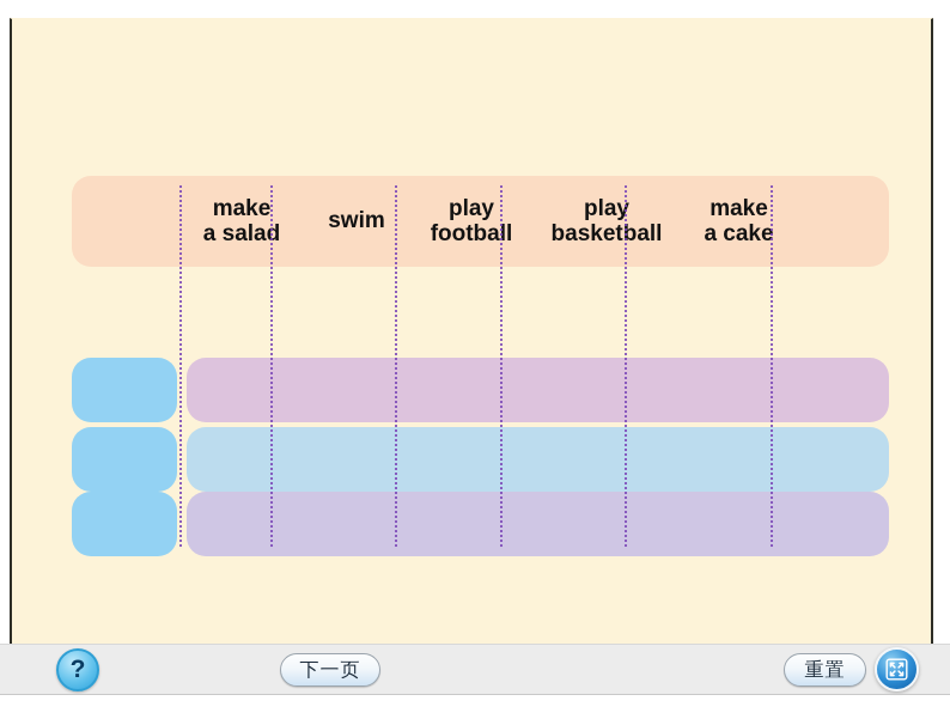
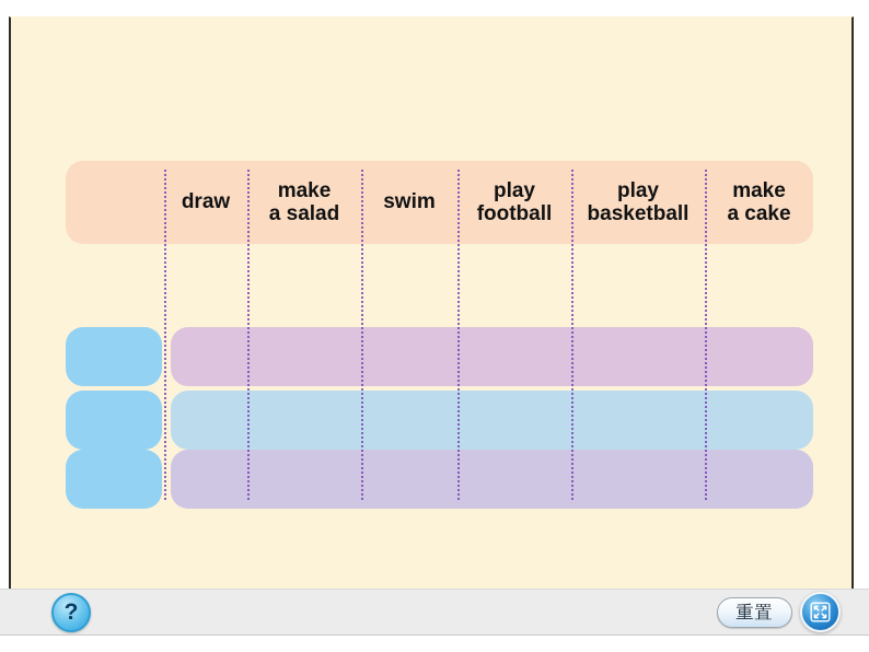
+ draw
  make
  a salad
  swim
  play
  football
  play
  basketball
  make
  a cake
  ?
- 下一页
  重置
